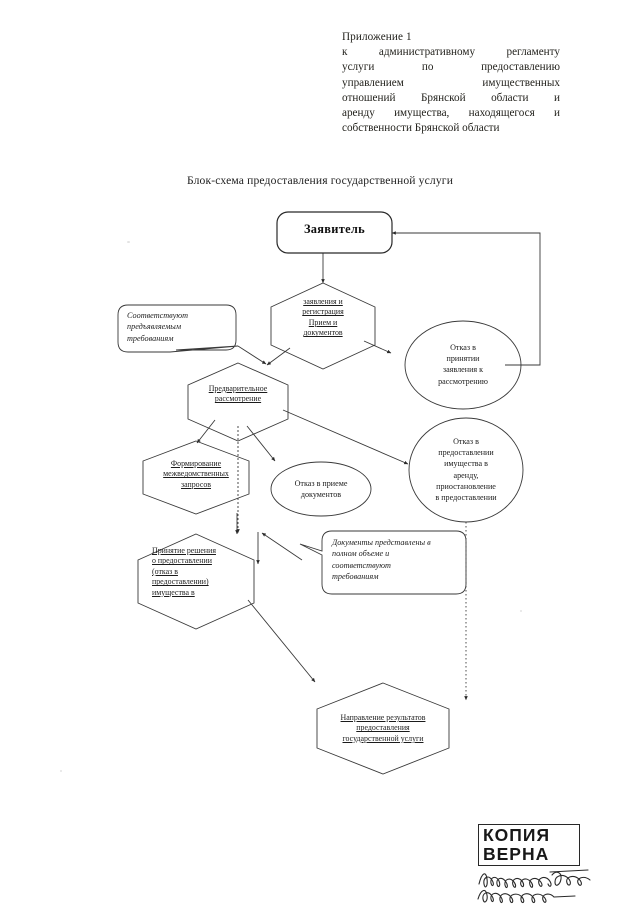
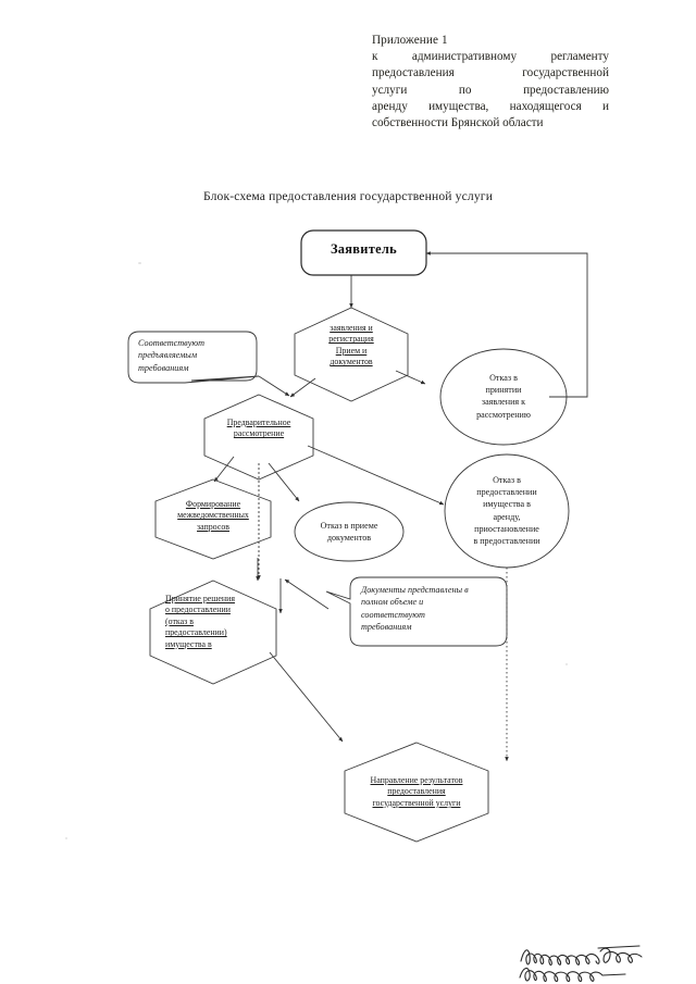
  Приложение 1
  к административному регламенту
+ предоставления государственной
  услуги по предоставлению
- управлением имущественных
- отношений Брянской области и
  аренду имущества, находящегося и
  собственности Брянской области
  Блок-схема предоставления государственной услуги
  Заявитель
  заявления и
  регистрация
  Прием и
  документов
  Предварительное
  рассмотрение
  Формирование
  межведомственных
  запросов
  Принятие решения
  о предоставлении
  (отказ в
  предоставлении)
  имущества в
  Направление результатов
  предоставления
  государственной услуги
  Отказ в
  принятии
  заявления к
  рассмотрению
  Отказ в
  предоставлении
  имущества в
  аренду,
  приостановление
  в предоставлении
  Отказ в приеме
  документов
  Соответствуют
  предъявляемым
  требованиям
  Документы представлены в
  полном объеме и
  соответствуют
  требованиям
- КОПИЯ
- ВЕРНА
